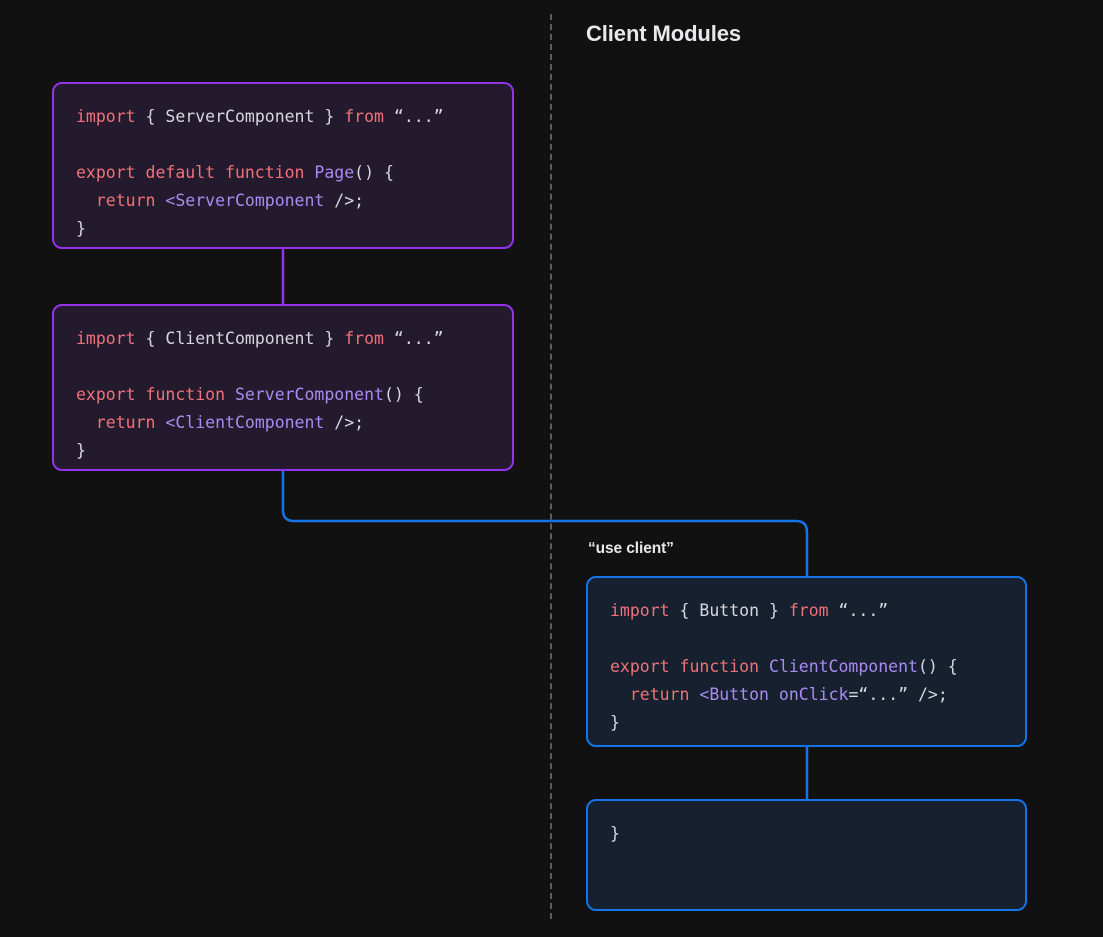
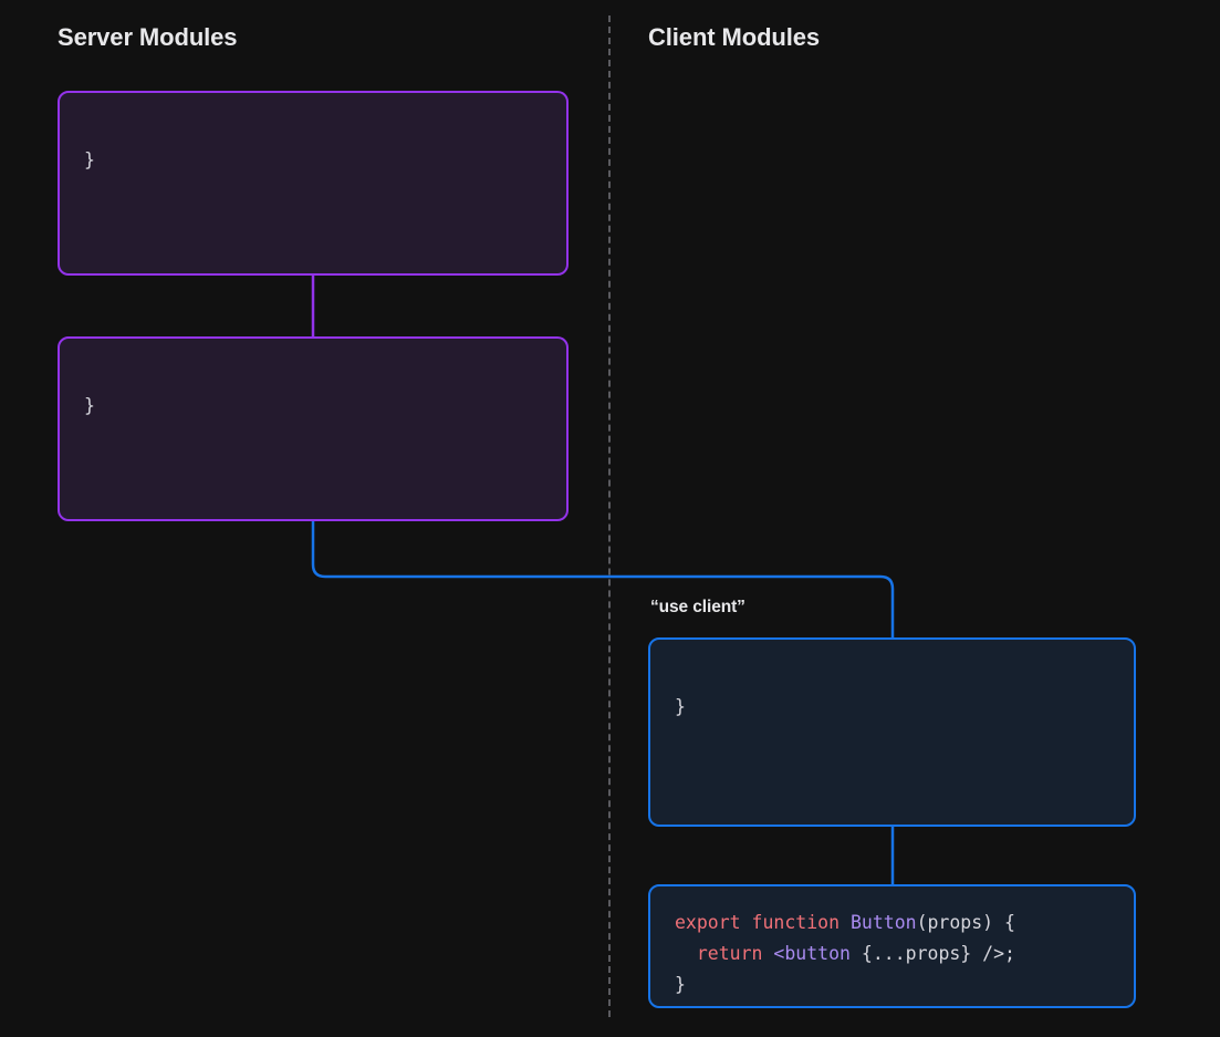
+ Server Modules
  Client Modules
- import { ServerComponent } from “...”
- export default function Page() {
- return <ServerComponent />;
  }
- import { ClientComponent } from “...”
- export function ServerComponent() {
- return <ClientComponent />;
  }
  “use client”
- import { Button } from “...”
- export function ClientComponent() {
- return <Button onClick=“...” />;
  }
+ export function Button(props) {
+ return <button {...props} />;
  }
